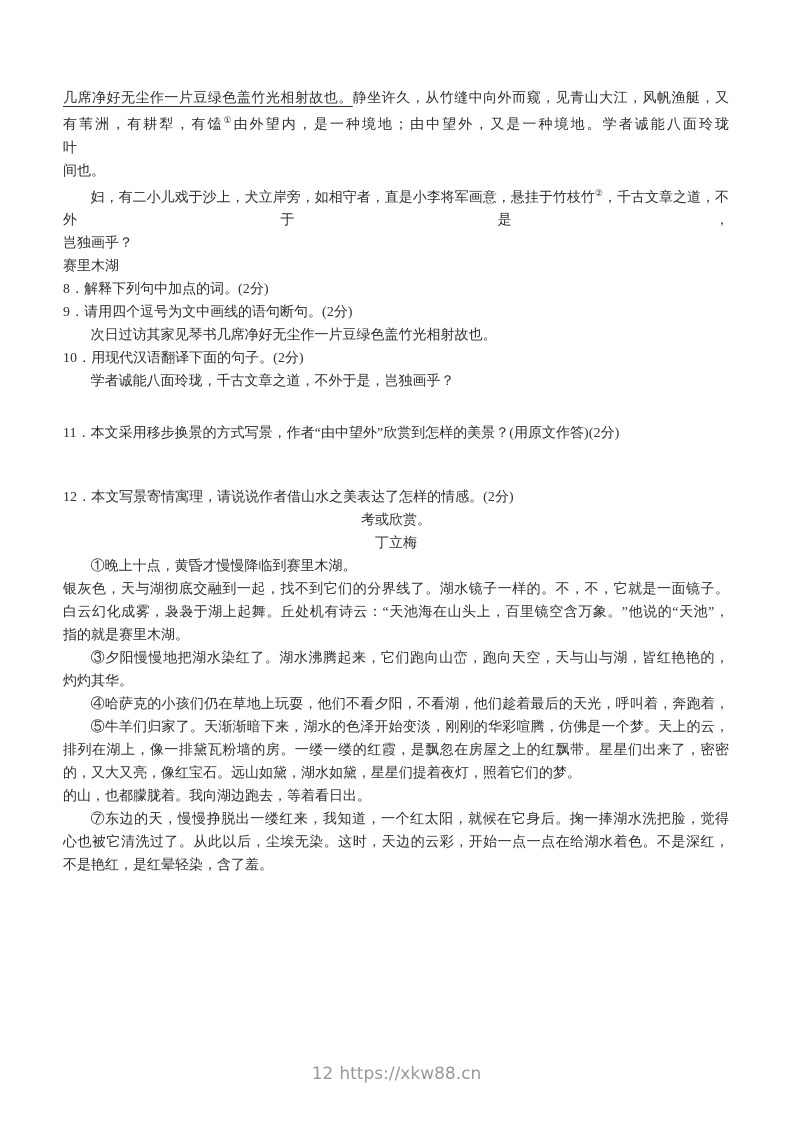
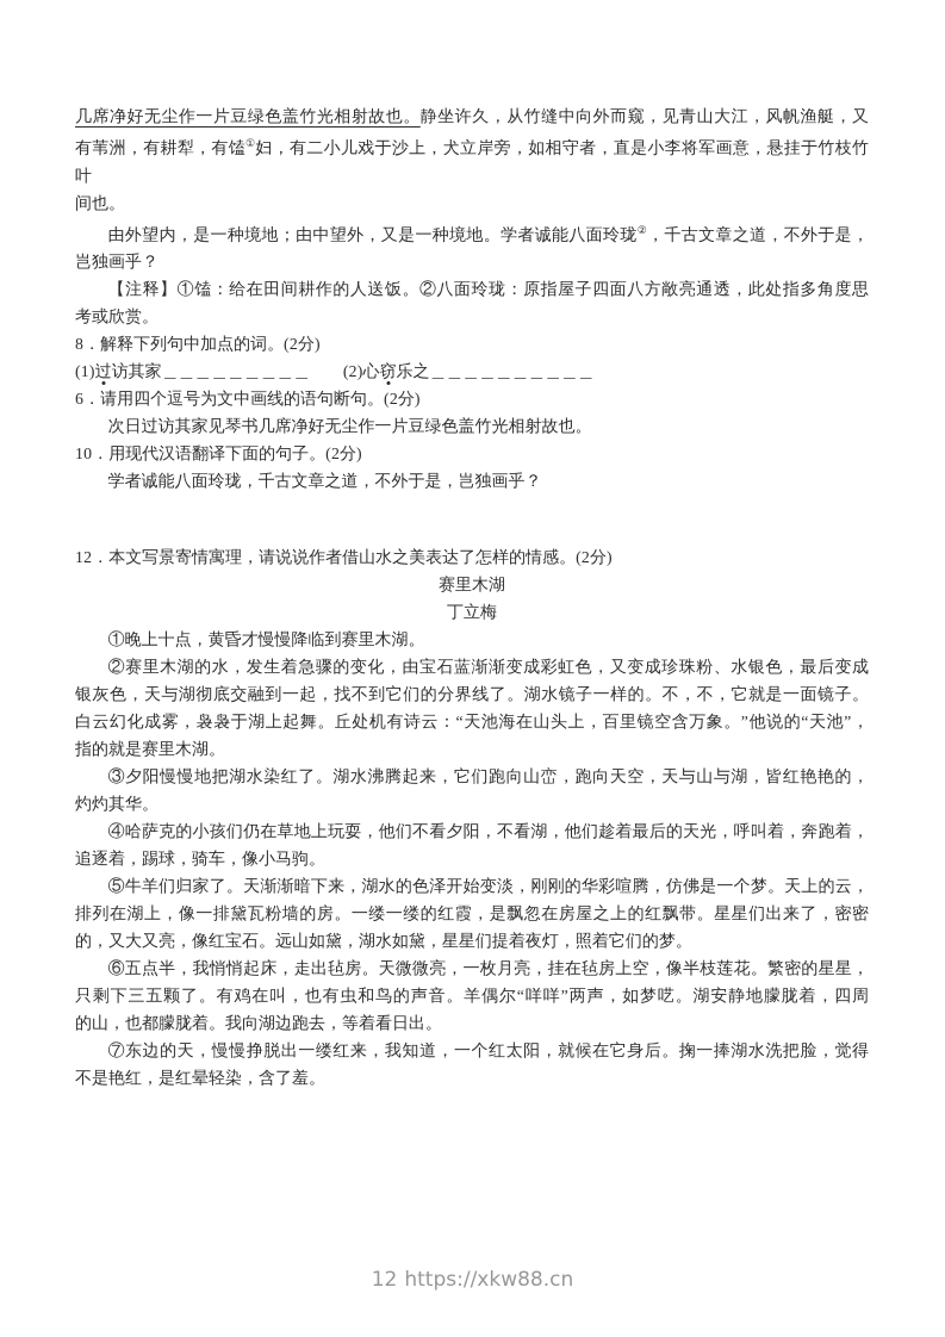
  几席净好无尘作一片豆绿色盖竹光相射故也。静坐许久，从竹缝中向外而窥，见青山大江，风帆渔艇，又
- 有苇洲，有耕犁，有馌①由外望内，是一种境地；由中望外，又是一种境地。学者诚能八面玲珑
+ 有苇洲，有耕犁，有馌①妇，有二小儿戏于沙上，犬立岸旁，如相守者，直是小李将军画意，悬挂于竹枝竹
  叶
  间也。
- 妇，有二小儿戏于沙上，犬立岸旁，如相守者，直是小李将军画意，悬挂于竹枝竹②，千古文章之道，不外于是，
+ 由外望内，是一种境地；由中望外，又是一种境地。学者诚能八面玲珑②，千古文章之道，不外于是，
  岂独画乎？
+ 【注释】①馌：给在田间耕作的人送饭。②八面玲珑：原指屋子四面八方敞亮通透，此处指多角度思
- 赛里木湖
+ 考或欣赏。
  8．解释下列句中加点的词。(2分)
+ (1)过访其家＿＿＿＿＿＿＿＿＿ (2)心窃乐之＿＿＿＿＿＿＿＿＿＿
- 9．请用四个逗号为文中画线的语句断句。(2分)
+ 6．请用四个逗号为文中画线的语句断句。(2分)
  次日过访其家见琴书几席净好无尘作一片豆绿色盖竹光相射故也。
  10．用现代汉语翻译下面的句子。(2分)
  学者诚能八面玲珑，千古文章之道，不外于是，岂独画乎？
- 11．本文采用移步换景的方式写景，作者“由中望外”欣赏到怎样的美景？(用原文作答)(2分)
  12．本文写景寄情寓理，请说说作者借山水之美表达了怎样的情感。(2分)
- 考或欣赏。
+ 赛里木湖
  丁立梅
  ①晚上十点，黄昏才慢慢降临到赛里木湖。
+ ②赛里木湖的水，发生着急骤的变化，由宝石蓝渐渐变成彩虹色，又变成珍珠粉、水银色，最后变成
  银灰色，天与湖彻底交融到一起，找不到它们的分界线了。湖水镜子一样的。不，不，它就是一面镜子。
  白云幻化成雾，袅袅于湖上起舞。丘处机有诗云：“天池海在山头上，百里镜空含万象。”他说的“天池”，
  指的就是赛里木湖。
  ③夕阳慢慢地把湖水染红了。湖水沸腾起来，它们跑向山峦，跑向天空，天与山与湖，皆红艳艳的，
  灼灼其华。
  ④哈萨克的小孩们仍在草地上玩耍，他们不看夕阳，不看湖，他们趁着最后的天光，呼叫着，奔跑着，
+ 追逐着，踢球，骑车，像小马驹。
  ⑤牛羊们归家了。天渐渐暗下来，湖水的色泽开始变淡，刚刚的华彩喧腾，仿佛是一个梦。天上的云，
  排列在湖上，像一排黛瓦粉墙的房。一缕一缕的红霞，是飘忽在房屋之上的红飘带。星星们出来了，密密
  的，又大又亮，像红宝石。远山如黛，湖水如黛，星星们提着夜灯，照着它们的梦。
+ ⑥五点半，我悄悄起床，走出毡房。天微微亮，一枚月亮，挂在毡房上空，像半枝莲花。繁密的星星，
+ 只剩下三五颗了。有鸡在叫，也有虫和鸟的声音。羊偶尔“咩咩”两声，如梦呓。湖安静地朦胧着，四周
  的山，也都朦胧着。我向湖边跑去，等着看日出。
  ⑦东边的天，慢慢挣脱出一缕红来，我知道，一个红太阳，就候在它身后。掬一捧湖水洗把脸，觉得
- 心也被它清洗过了。从此以后，尘埃无染。这时，天边的云彩，开始一点一点在给湖水着色。不是深红，
  不是艳红，是红晕轻染，含了羞。
  12 https://xkw88.cn
